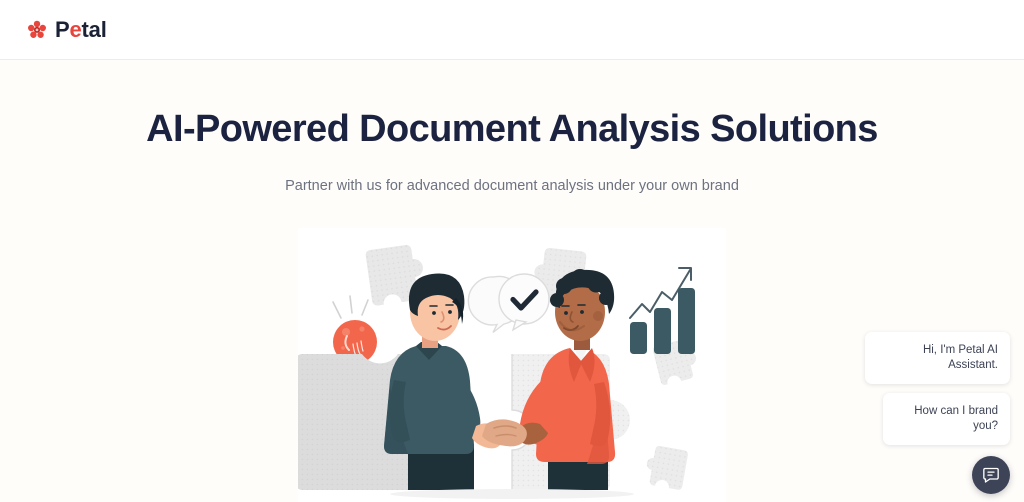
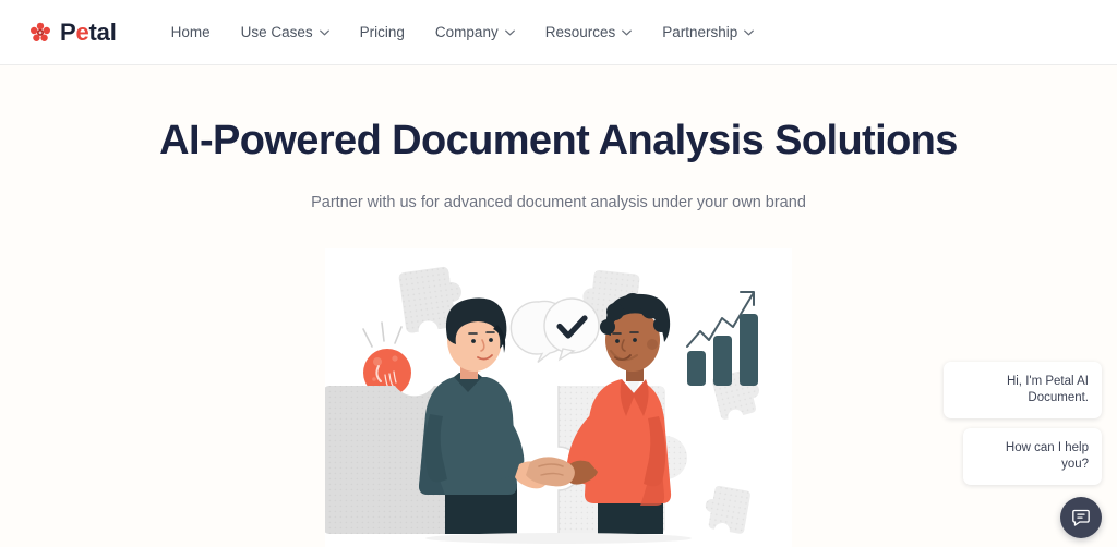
  Petal
+ Home
+ Use Cases
+ Pricing
+ Company
+ Resources
+ Partnership
  AI-Powered Document Analysis Solutions
  Partner with us for advanced document analysis under your own brand
- Hi, I'm Petal AI Assistant.
+ Hi, I'm Petal AI Document.
- How can I brand you?
+ How can I help you?
